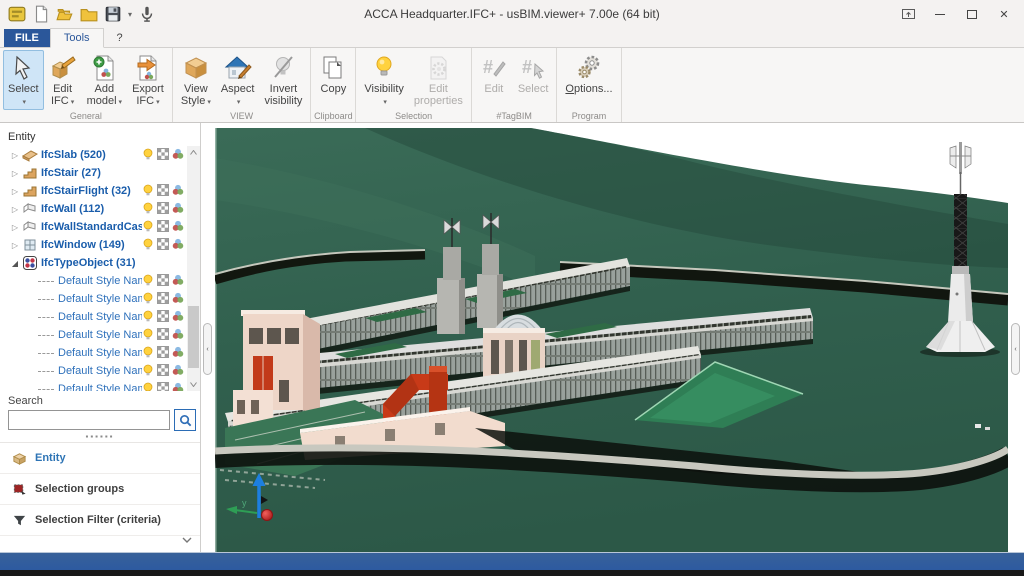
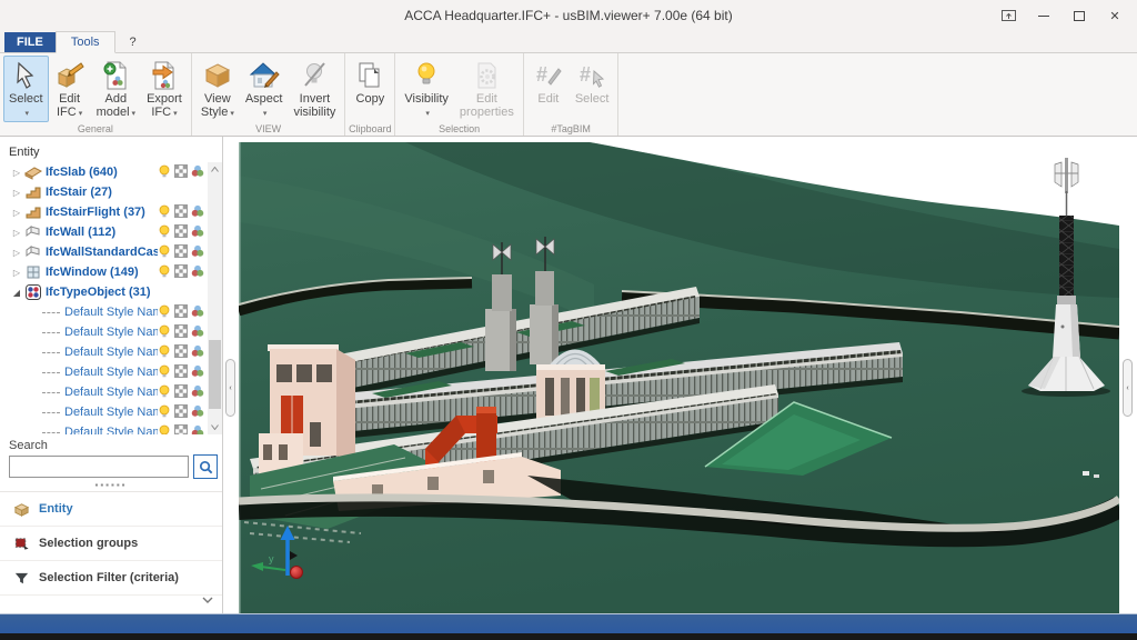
- ▾
  ACCA Headquarter.IFC+ - usBIM.viewer+ 7.00e (64 bit)
  ✕
  FILE
  Tools
  ?
  Select
  Edit
  IFC
  Add
  model
  Export
  IFC
  General
  View
  Style
  Aspect
  Invert
  visibility
  VIEW
  Copy
  Clipboard
  Visibility
  Edit
  properties
  Selection
  #
  Edit
  #
  Select
  #TagBIM
- Options...
- Program
  Entity
  ▷
- IfcSlab (520)
+ IfcSlab (640)
  ▷
  IfcStair (27)
  ▷
- IfcStairFlight (32)
+ IfcStairFlight (37)
  ▷
  IfcWall (112)
  ▷
  IfcWallStandardCas
  ▷
  IfcWindow (149)
  ◢
  IfcTypeObject (31)
  Default Style Na
  Default Style Na
  Default Style Na
  Default Style Na
  Default Style Na
  Default Style Na
  Default Style Na
  Search
  ▪▪▪▪▪▪
  Entity
  Selection groups
  Selection Filter (criteria)
  y
